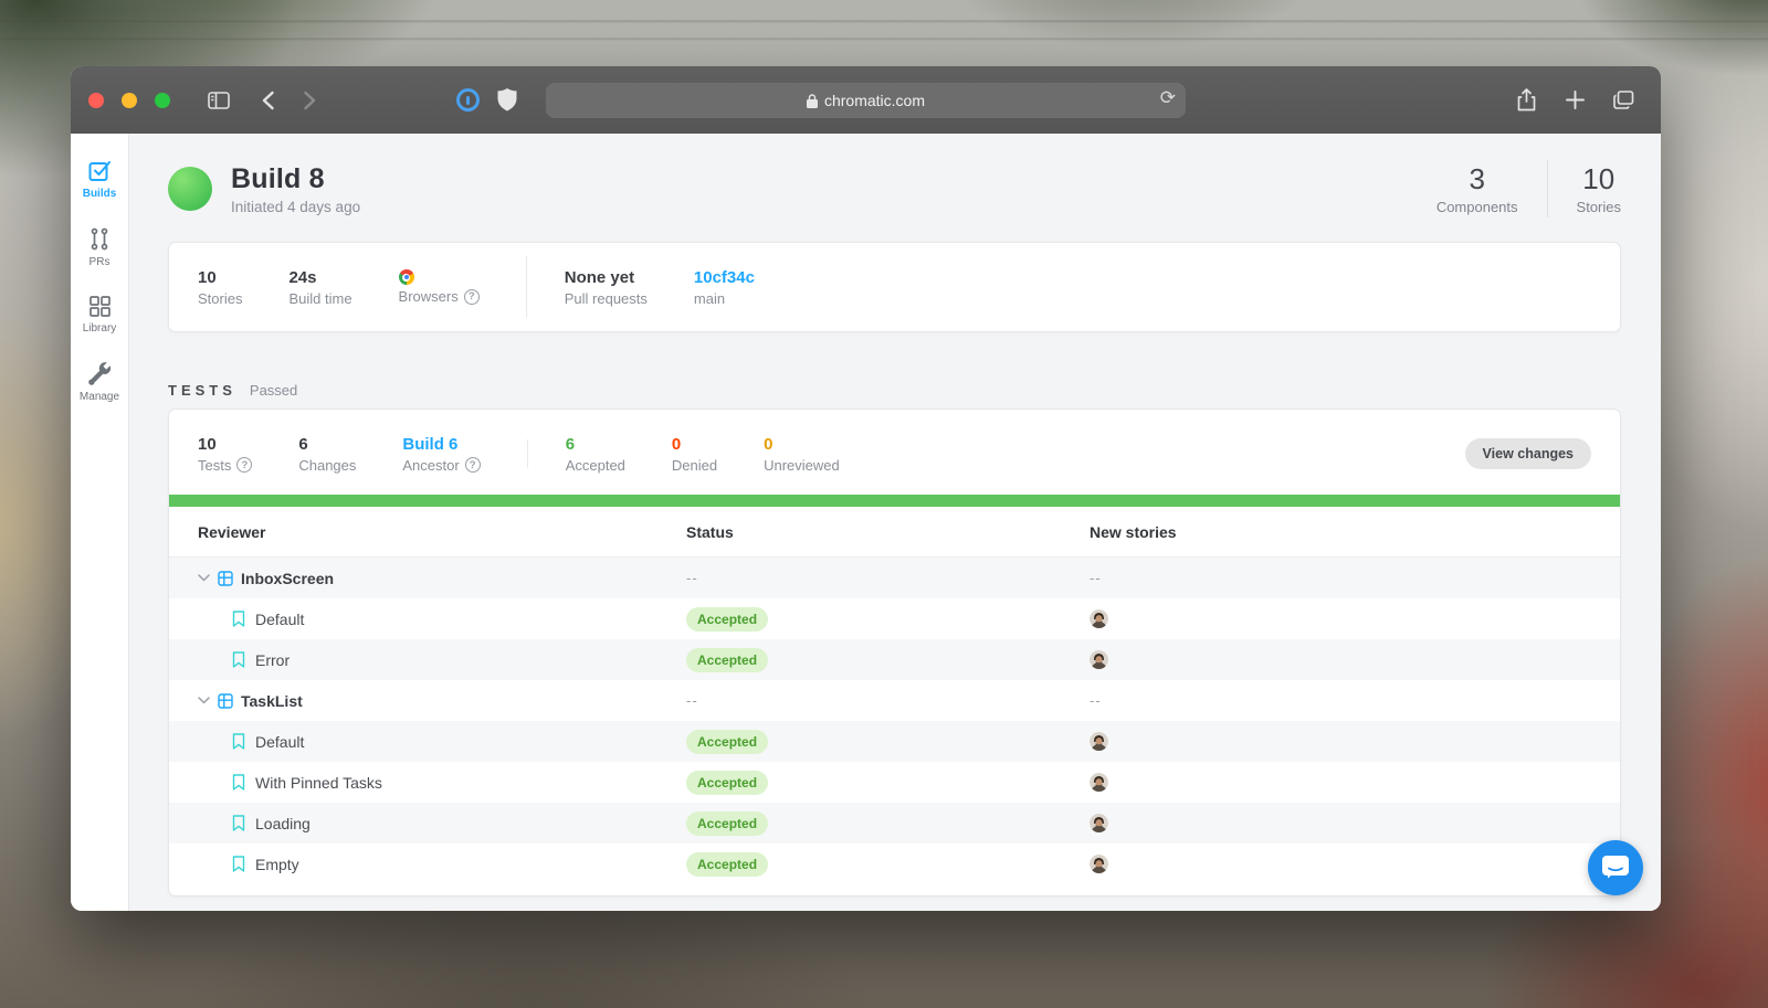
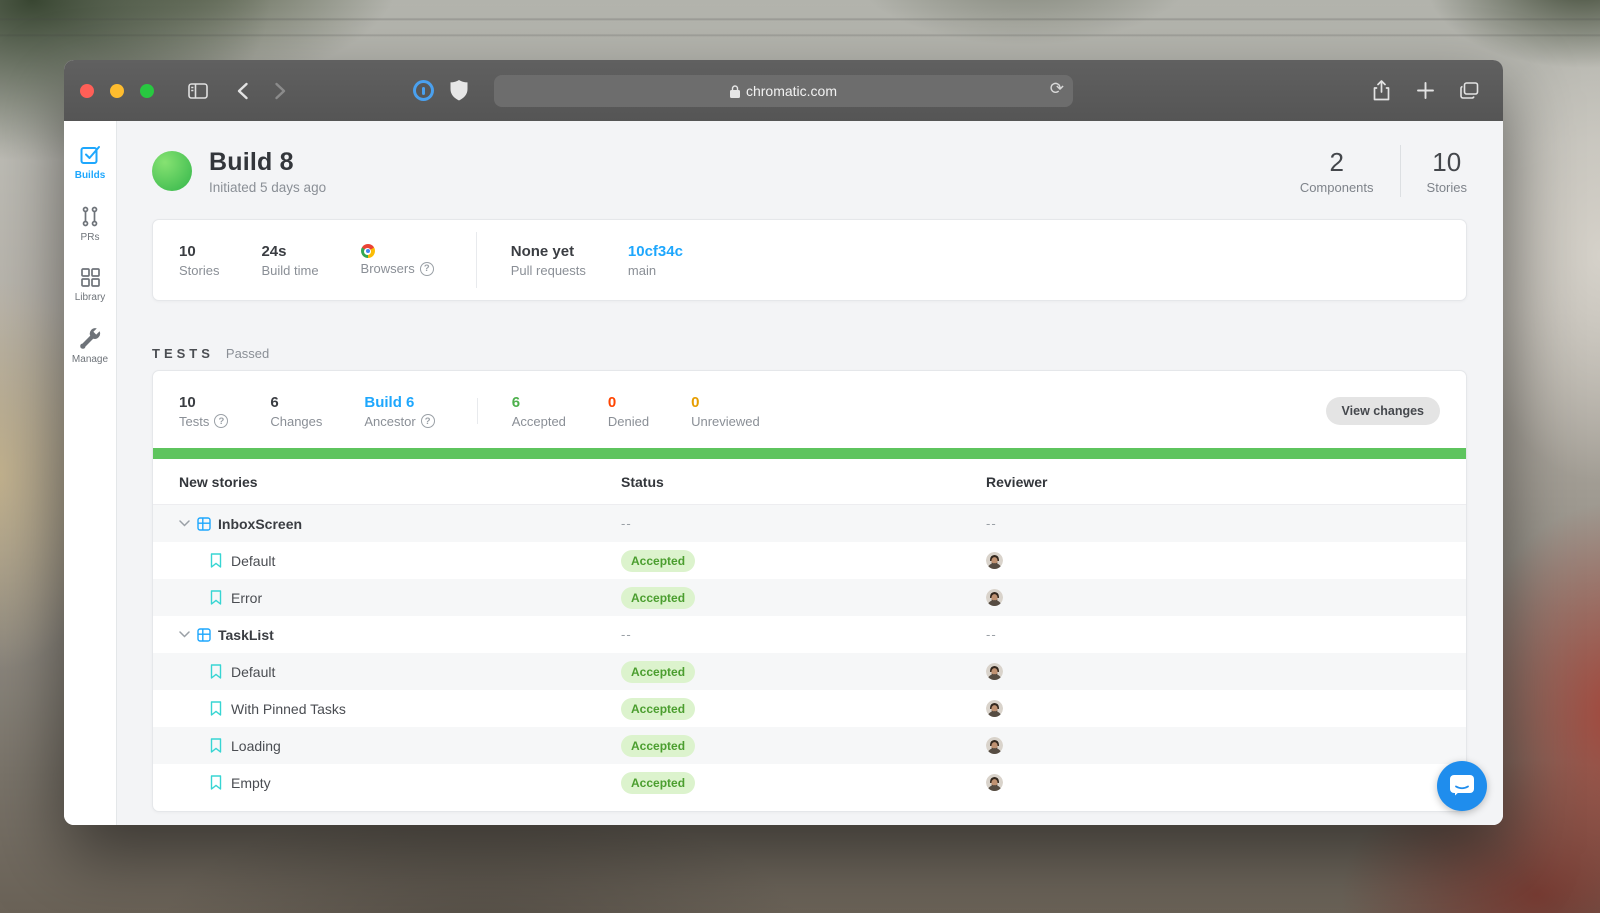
  chromatic.com
  ⟳
  Builds
  PRs
  Library
  Manage
  Build 8
- Initiated 4 days ago
+ Initiated 5 days ago
- 3
+ 2
  Components
  10
  Stories
  10
  Stories
  24s
  Build time
  Browsers
  ?
  None yet
  Pull requests
  10cf34c
  main
  TESTS
  Passed
  10
  Tests
  ?
  6
  Changes
  Build 6
  Ancestor
  ?
  6
  Accepted
  0
  Denied
  0
  Unreviewed
  View changes
- Reviewer
+ New stories
  Status
- New stories
+ Reviewer
  InboxScreen
  --
  --
  Default
  Accepted
  Error
  Accepted
  TaskList
  --
  --
  Default
  Accepted
  With Pinned Tasks
  Accepted
  Loading
  Accepted
  Empty
  Accepted
